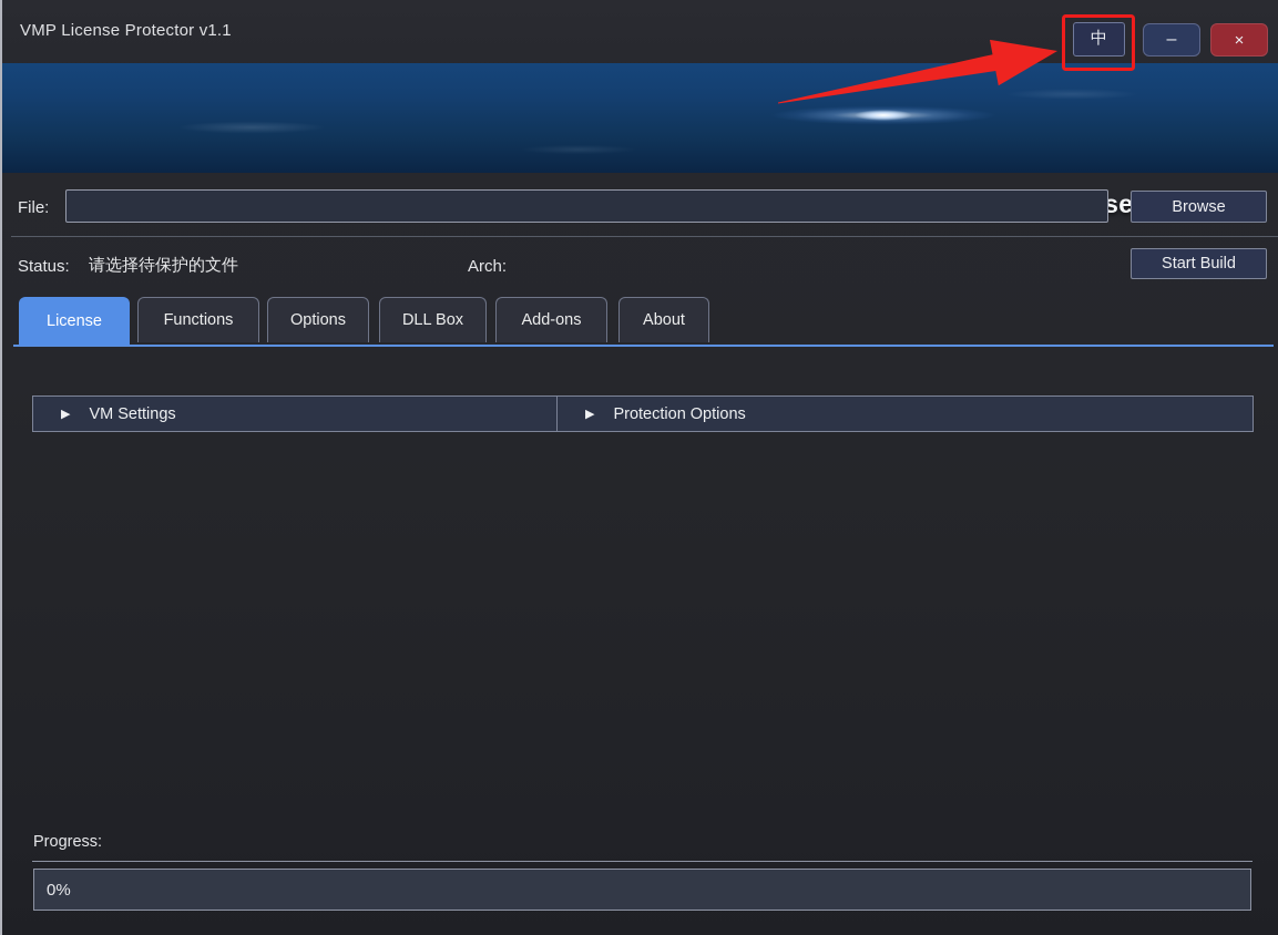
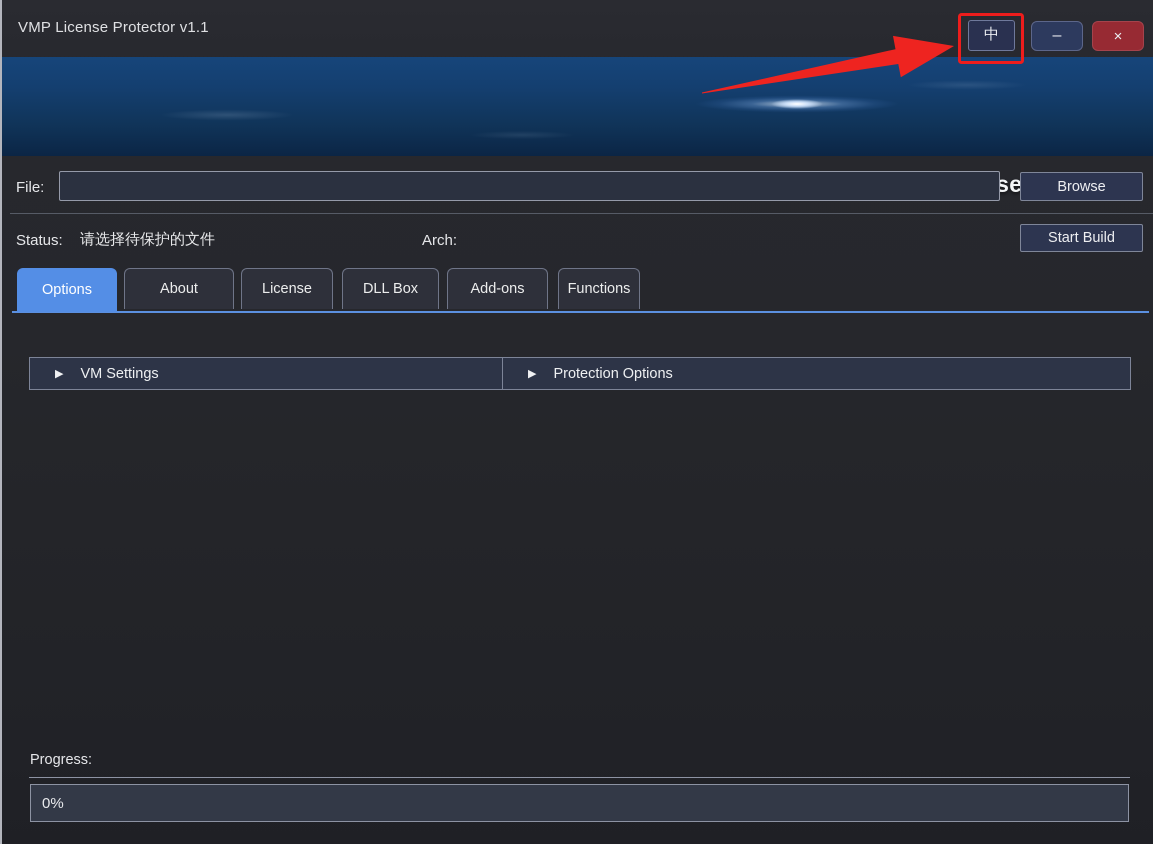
  VMP License Protector v1.1
  中
  –
  ×
  File:
  Browse
  Status:
  请选择待保护的文件
  Arch:
  Start Build
- License
+ Options
- Functions
+ About
- Options
+ License
  DLL Box
  Add-ons
- About
+ Functions
  ▶
  VM Settings
  ▶
  Protection Options
  Progress:
  0%
